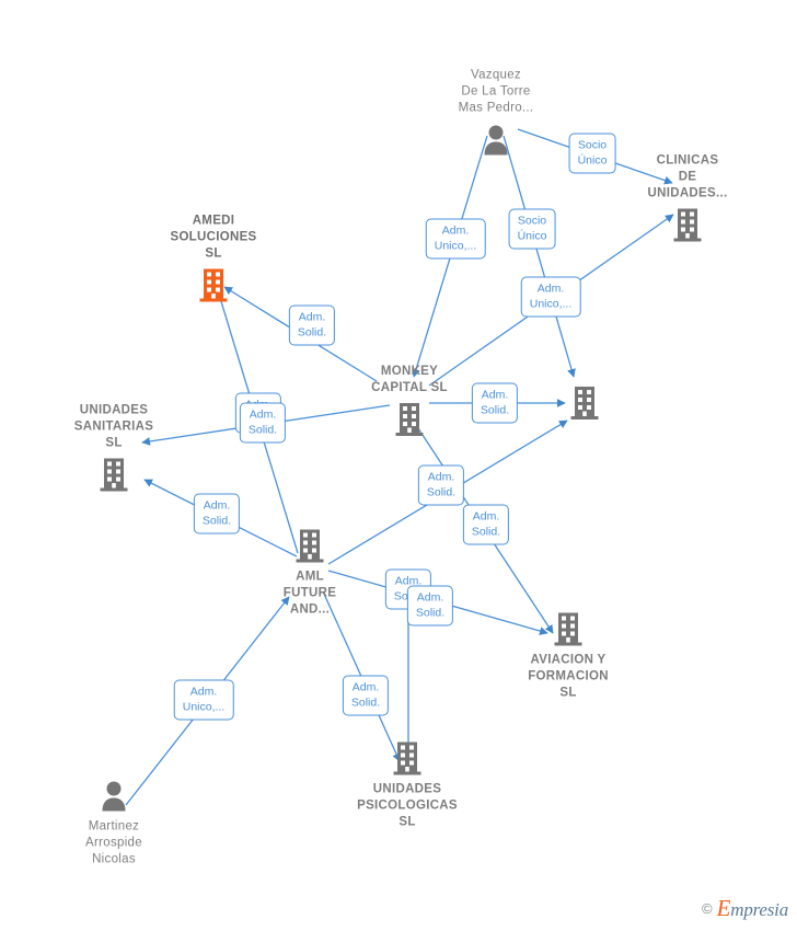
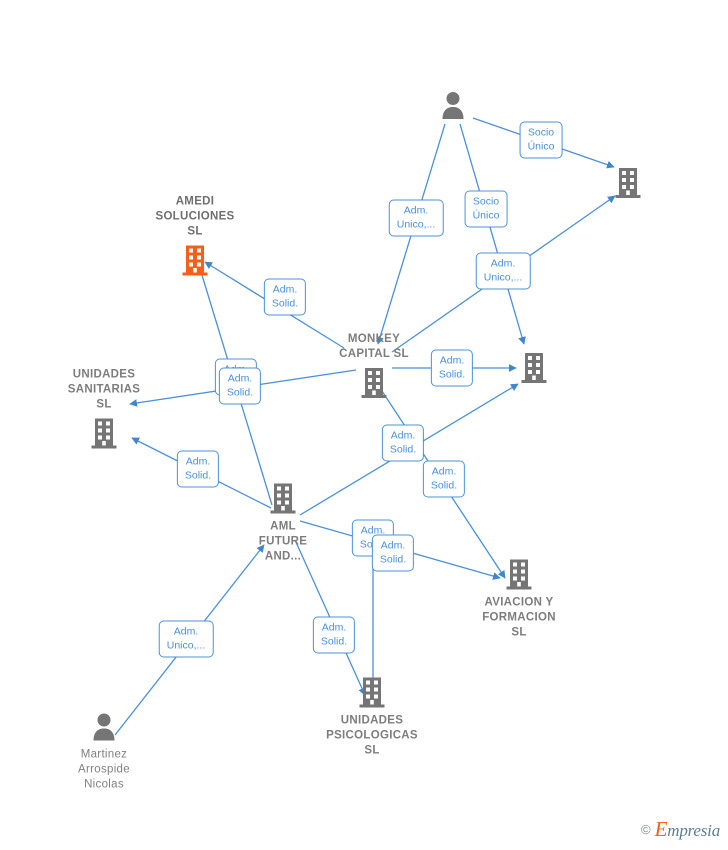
- Vazquez
- De La Torre
- Mas Pedro...
- CLINICAS
- DE
- UNIDADES...
  AMEDI
  SOLUCIONES
  SL
  MONKEY
  CAPITAL SL
  UNIDADES
  SANITARIAS
  SL
  AML
  FUTURE
  AND...
  AVIACION Y
  FORMACION
  SL
  UNIDADES
  PSICOLOGICAS
  SL
  Martinez
  Arrospide
  Nicolas
  Socio
  Único
  Socio
  Único
  Adm.
  Unico,...
  Adm.
  Unico,...
  Adm.
  Solid.
  Adm.
  Solid.
  Adm.
  Solid.
  Adm.
  Solid.
  Adm.
  Solid.
  Adm.
  Solid.
  Adm.
  Adm.
  Solid.
  Adm.
  Unico,...
  Adm.
  Solid.
  ©
  Empresia
